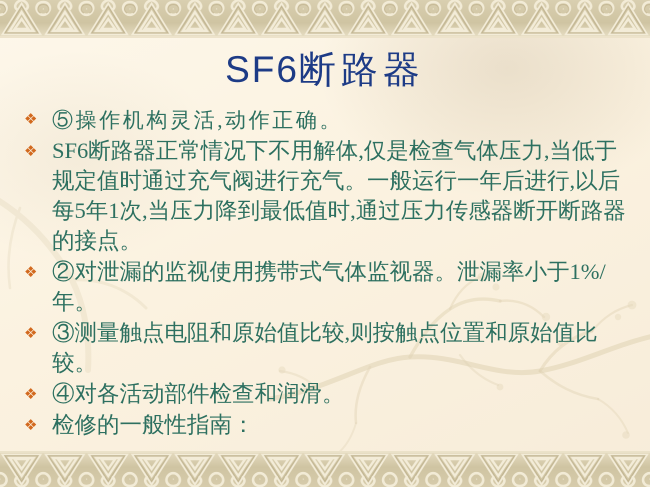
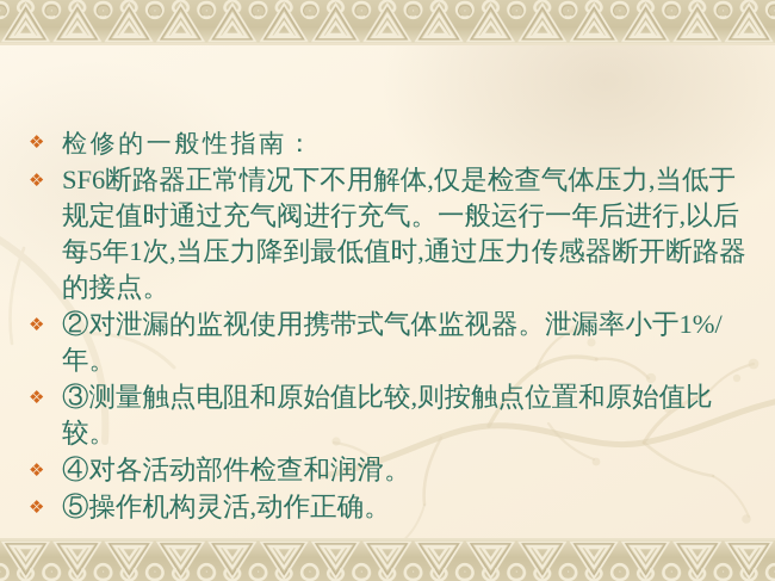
- SF6断路器
  ❖
- ⑤操作机构灵活,动作正确。
+ 检修的一般性指南：
  ❖
  SF6断路器正常情况下不用解体,仅是检查气体压力,当低于规定值时通过充气阀进行充气。一般运行一年后进行,以后每5年1次,当压力降到最低值时,通过压力传感器断开断路器的接点。
  ❖
  ②对泄漏的监视使用携带式气体监视器。泄漏率小于1%/年。
  ❖
  ③测量触点电阻和原始值比较,则按触点位置和原始值比较。
  ❖
  ④对各活动部件检查和润滑。
  ❖
- 检修的一般性指南：
+ ⑤操作机构灵活,动作正确。
